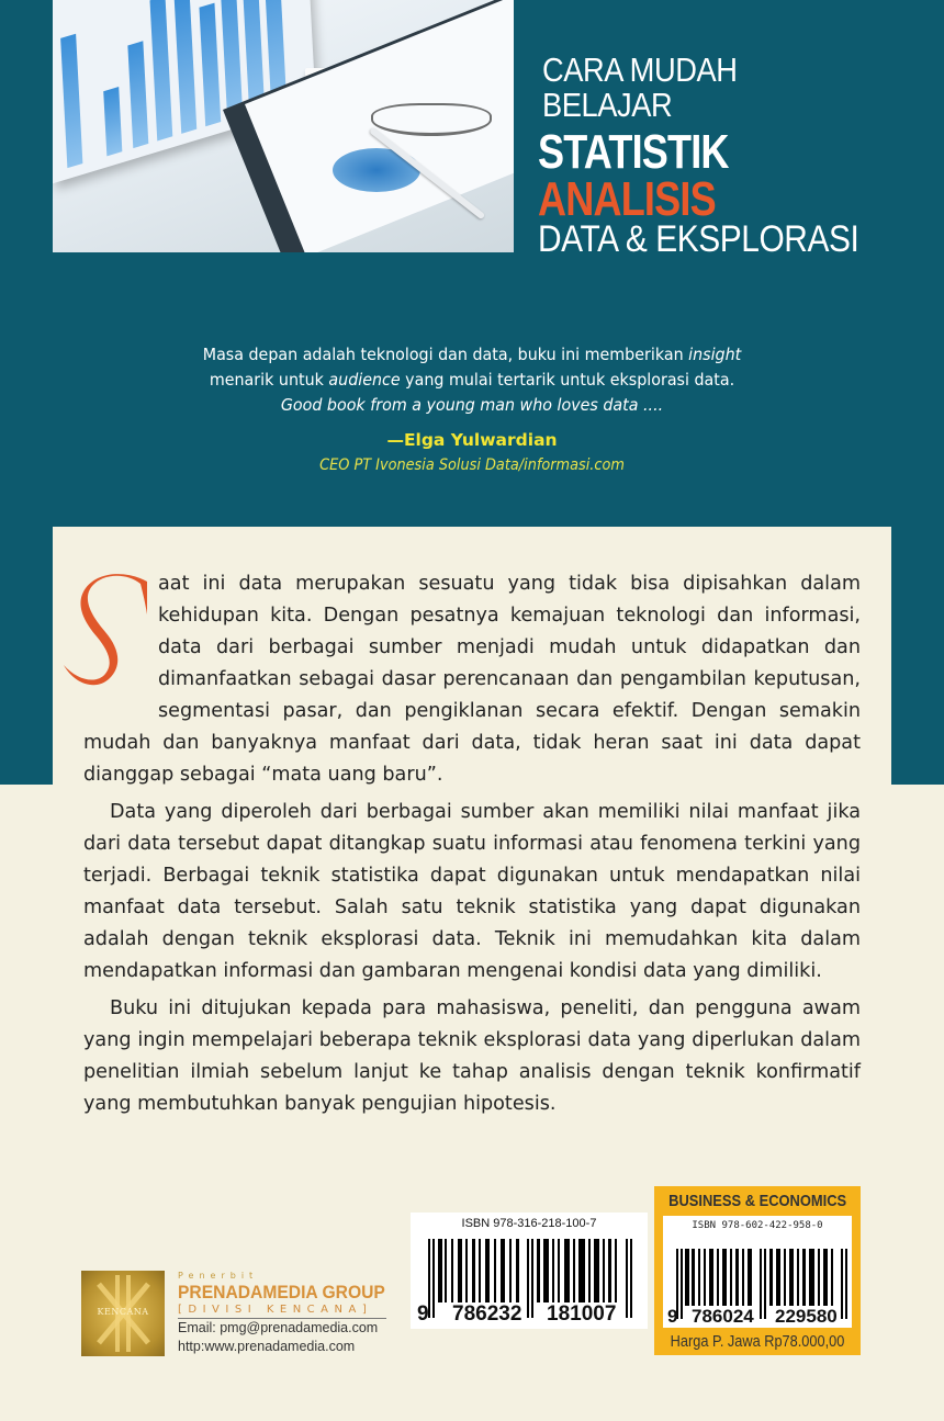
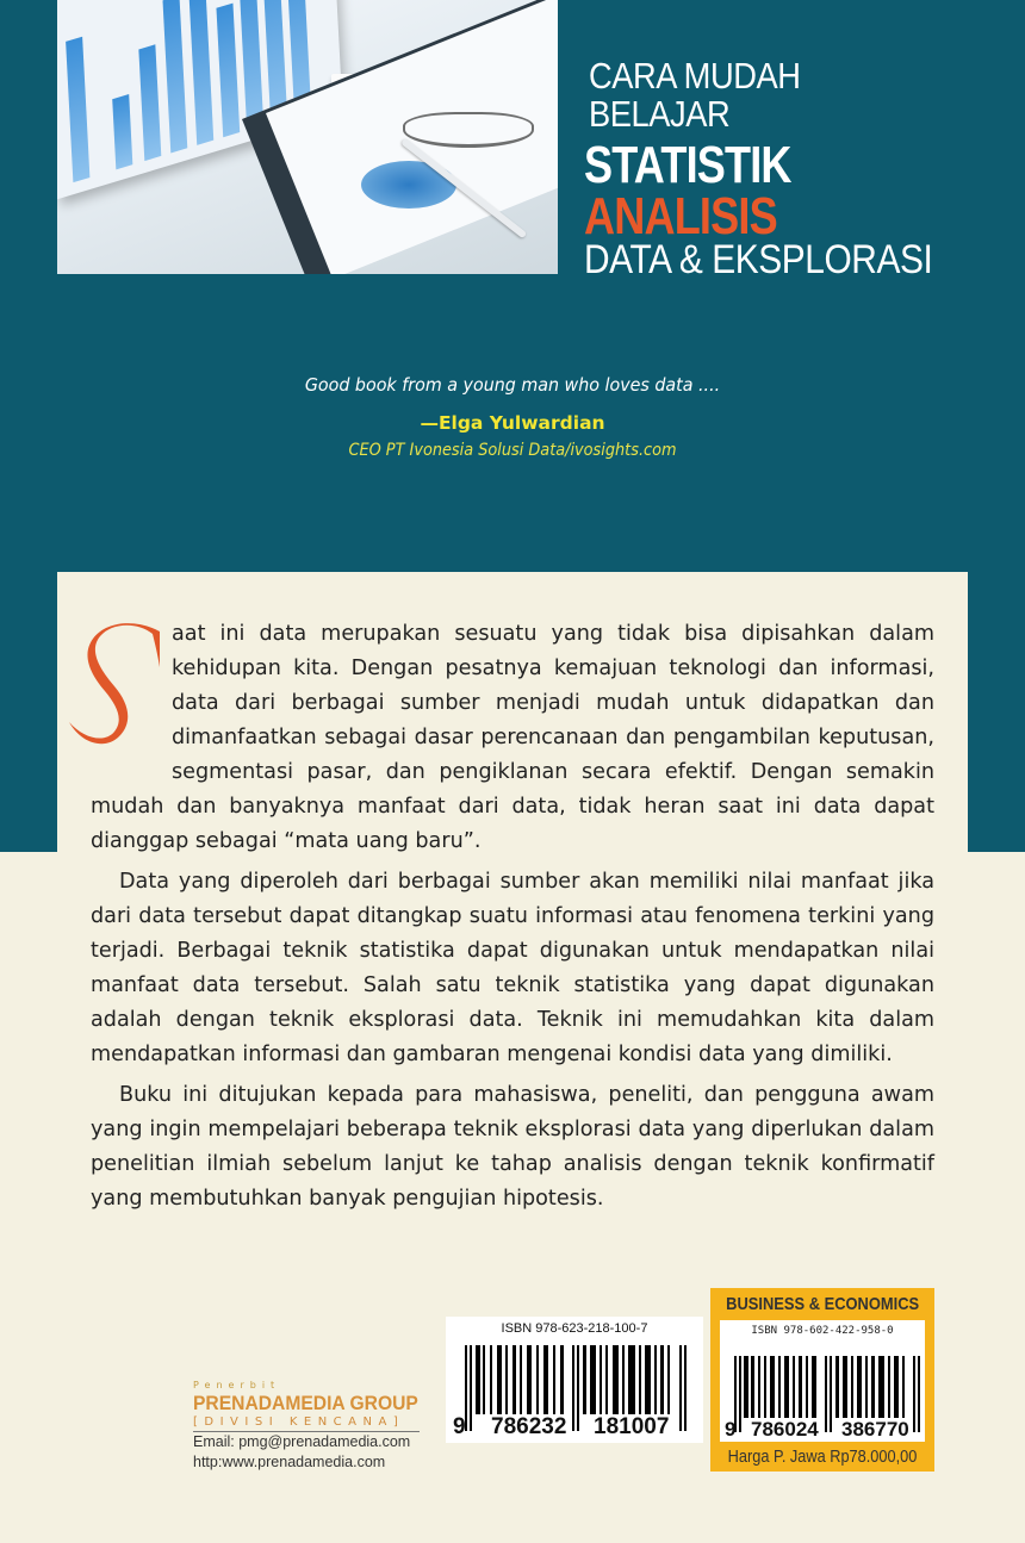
  CARA MUDAH
  BELAJAR
  STATISTIK
  ANALISIS
  DATA & EKSPLORASI
- Masa depan adalah teknologi dan data, buku ini memberikan insight
- menarik untuk audience yang mulai tertarik untuk eksplorasi data.
  Good book from a young man who loves data ....
  —Elga Yulwardian
- CEO PT Ivonesia Solusi Data/informasi.com
+ CEO PT Ivonesia Solusi Data/ivosights.com
  aat ini data merupakan sesuatu yang tidak bisa dipisahkan dalam kehidupan kita. Dengan pesatnya kemajuan teknologi dan informasi, data dari berbagai sumber menjadi mudah untuk didapatkan dan dimanfaatkan sebagai dasar perencanaan dan pengambilan keputusan, segmentasi pasar, dan pengiklanan secara efektif. Dengan semakin mudah dan banyaknya manfaat dari data, tidak heran saat ini data dapat dianggap sebagai “mata uang baru”.
  Data yang diperoleh dari berbagai sumber akan memiliki nilai manfaat jika dari data tersebut dapat ditangkap suatu informasi atau fenomena terkini yang terjadi. Berbagai teknik statistika dapat digunakan untuk mendapatkan nilai manfaat data tersebut. Salah satu teknik statistika yang dapat digunakan adalah dengan teknik eksplorasi data. Teknik ini memudahkan kita dalam mendapatkan informasi dan gambaran mengenai kondisi data yang dimiliki.
  Buku ini ditujukan kepada para mahasiswa, peneliti, dan pengguna awam yang ingin mempelajari beberapa teknik eksplorasi data yang diperlukan dalam penelitian ilmiah sebelum lanjut ke tahap analisis dengan teknik konfirmatif yang membutuhkan banyak pengujian hipotesis.
- KENCANA
  Penerbit
  PRENADAMEDIA GROUP
  [DIVISI KENCANA]
  Email: pmg@prenadamedia.com
  http:www.prenadamedia.com
- ISBN 978-316-218-100-7
+ ISBN 978-623-218-100-7
  9
  786232
  181007
  BUSINESS & ECONOMICS
  ISBN 978-602-422-958-0
  9
  786024
- 229580
+ 386770
  Harga P. Jawa Rp78.000,00
